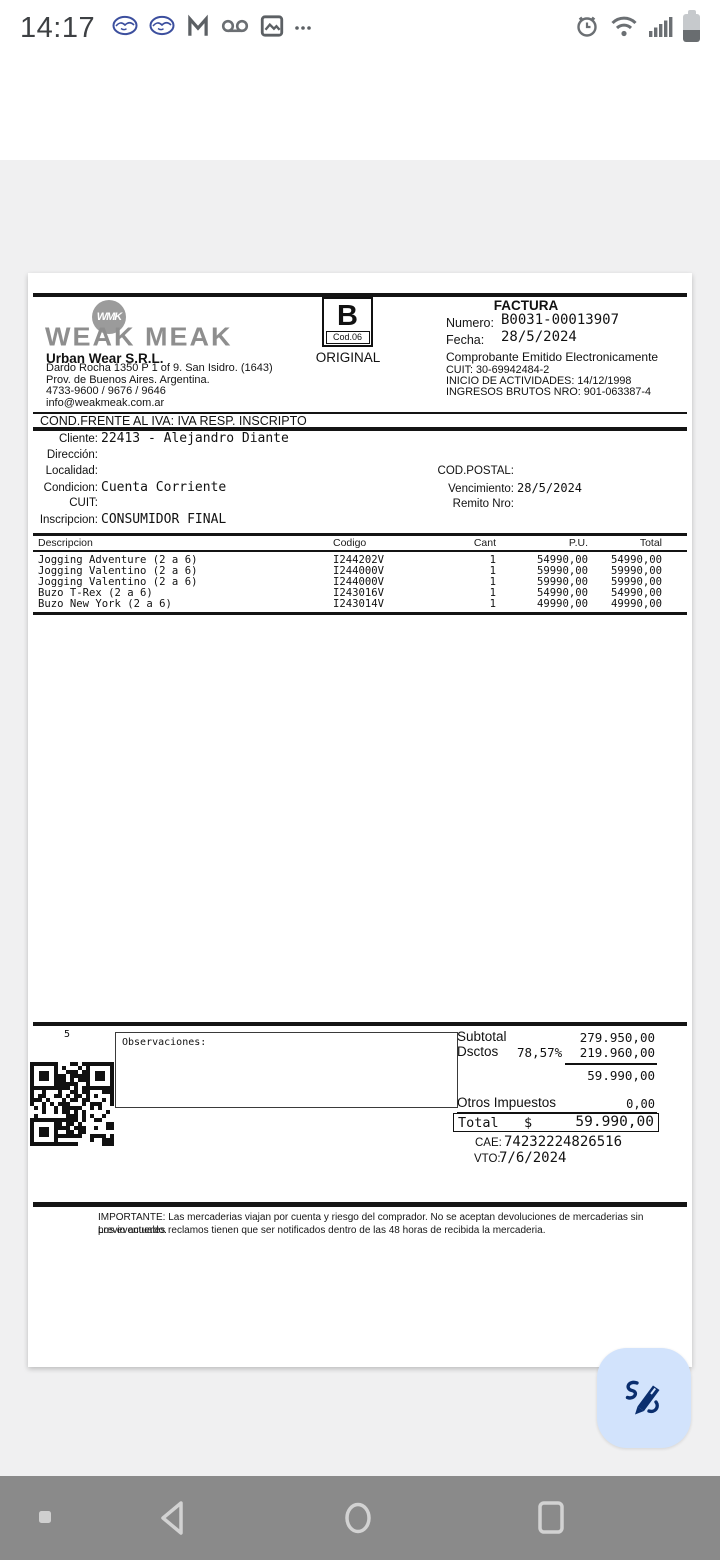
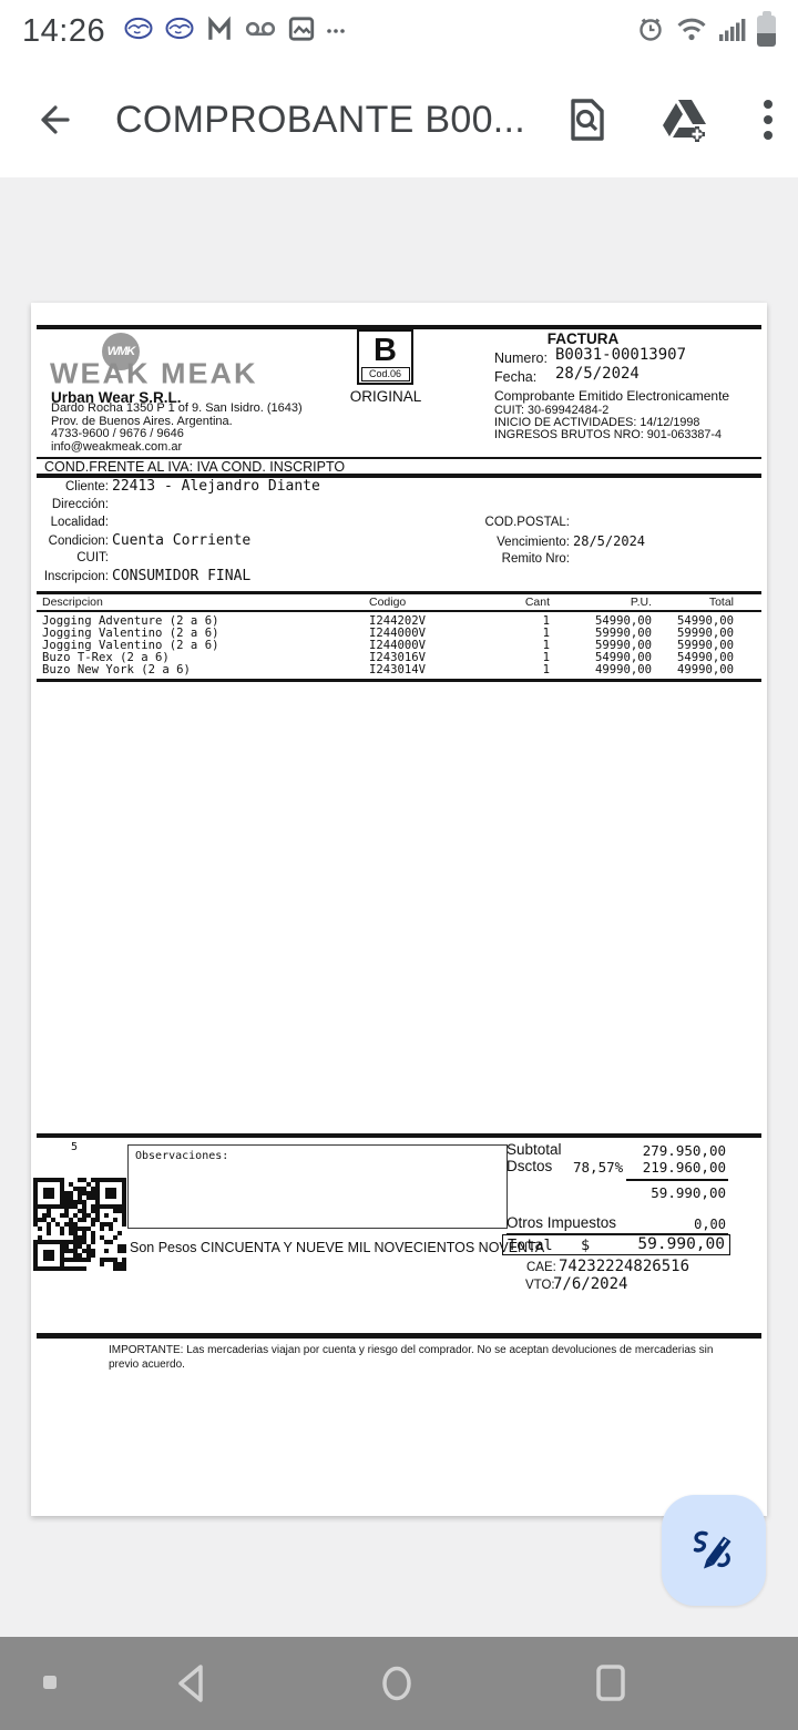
- 14:17
+ 14:26
+ COMPROBANTE B00...
  WMK
  WEAK MEAK
  Urban Wear S.R.L.
  Dardo Rocha 1350 P 1 of 9. San Isidro. (1643)
  Prov. de Buenos Aires. Argentina.
  4733-9600 / 9676 / 9646
  info@weakmeak.com.ar
  B
  Cod.06
  ORIGINAL
  FACTURA
  Numero:
  B0031-00013907
  Fecha:
  28/5/2024
  Comprobante Emitido Electronicamente
  CUIT: 30-69942484-2
  INICIO DE ACTIVIDADES: 14/12/1998
  INGRESOS BRUTOS NRO: 901-063387-4
- COND.FRENTE AL IVA: IVA RESP. INSCRIPTO
+ COND.FRENTE AL IVA: IVA COND. INSCRIPTO
  Cliente:
  22413 - Alejandro Diante
  Dirección:
  Localidad:
  Condicion:
  Cuenta Corriente
  CUIT:
  Inscripcion:
  CONSUMIDOR FINAL
  COD.POSTAL:
  Vencimiento:
  28/5/2024
  Remito Nro:
  Descripcion
  Codigo
  Cant
  P.U.
  Total
  Jogging Adventure (2 a 6)
  I244202V
  1
  54990,00
  54990,00
  Jogging Valentino (2 a 6)
  I244000V
  1
  59990,00
  59990,00
  Jogging Valentino (2 a 6)
  I244000V
  1
  59990,00
  59990,00
  Buzo T-Rex (2 a 6)
  I243016V
  1
  54990,00
  54990,00
  Buzo New York (2 a 6)
  I243014V
  1
  49990,00
  49990,00
  5
  Observaciones:
+ Son Pesos CINCUENTA Y NUEVE MIL NOVECIENTOS NOVENTA
  Subtotal
  279.950,00
  Dsctos
  78,57%
  219.960,00
  59.990,00
  Otros Impuestos
  0,00
  Total
  $
  59.990,00
  CAE:
  74232224826516
  VTO:
  7/6/2024
  IMPORTANTE: Las mercaderias viajan por cuenta y riesgo del comprador. No se aceptan devoluciones de mercaderias sin previo acuerdo.
- Los eventuales reclamos tienen que ser notificados dentro de las 48 horas de recibida la mercaderia.
